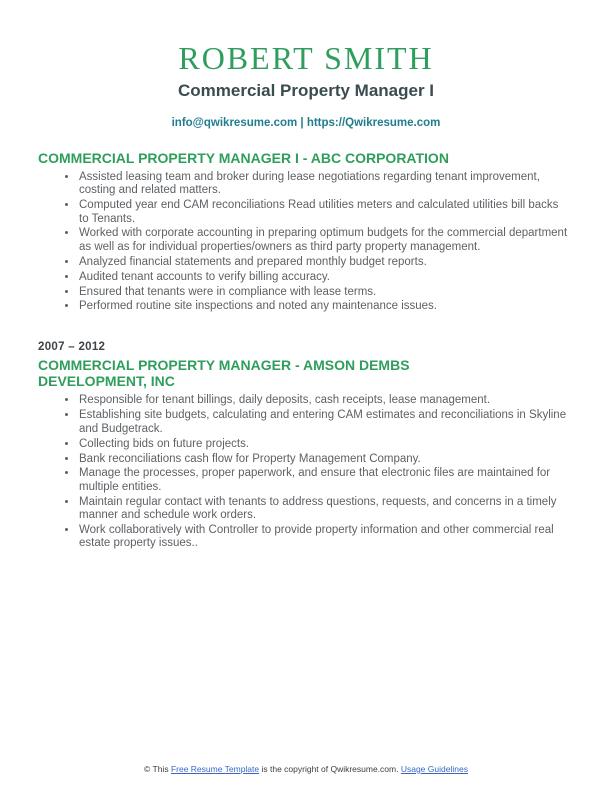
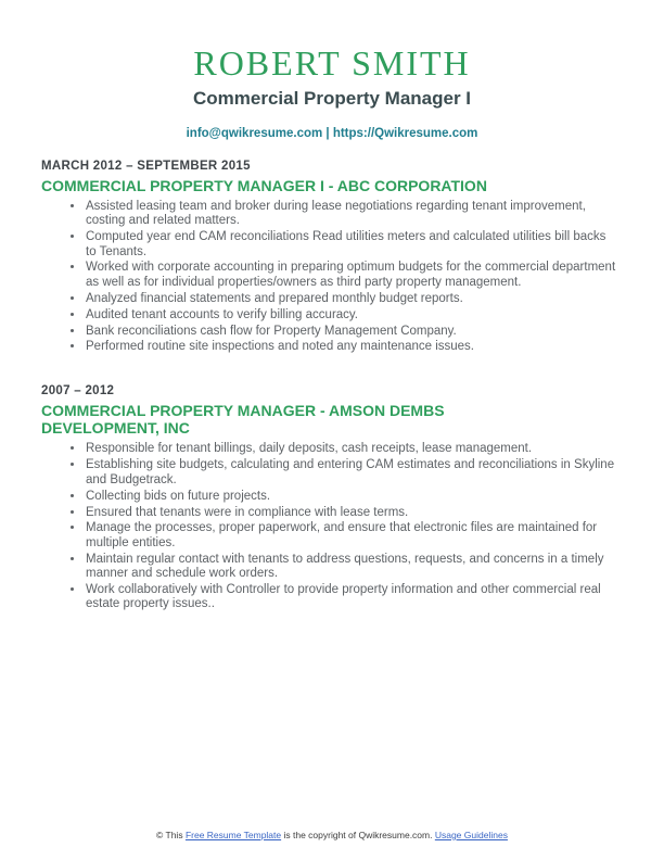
  ROBERT SMITH
  Commercial Property Manager I
  info@qwikresume.com | https://Qwikresume.com
+ MARCH 2012 – SEPTEMBER 2015
  COMMERCIAL PROPERTY MANAGER I - ABC CORPORATION
  Assisted leasing team and broker during lease negotiations regarding tenant improvement, costing and related matters.
  Computed year end CAM reconciliations Read utilities meters and calculated utilities bill backs to Tenants.
  Worked with corporate accounting in preparing optimum budgets for the commercial department as well as for individual properties/owners as third party property management.
  Analyzed financial statements and prepared monthly budget reports.
  Audited tenant accounts to verify billing accuracy.
- Ensured that tenants were in compliance with lease terms.
+ Bank reconciliations cash flow for Property Management Company.
  Performed routine site inspections and noted any maintenance issues.
  2007 – 2012
  COMMERCIAL PROPERTY MANAGER - AMSON DEMBS DEVELOPMENT, INC
  Responsible for tenant billings, daily deposits, cash receipts, lease management.
  Establishing site budgets, calculating and entering CAM estimates and reconciliations in Skyline and Budgetrack.
  Collecting bids on future projects.
- Bank reconciliations cash flow for Property Management Company.
+ Ensured that tenants were in compliance with lease terms.
  Manage the processes, proper paperwork, and ensure that electronic files are maintained for multiple entities.
  Maintain regular contact with tenants to address questions, requests, and concerns in a timely manner and schedule work orders.
  Work collaboratively with Controller to provide property information and other commercial real estate property issues..
  © This Free Resume Template is the copyright of Qwikresume.com. Usage Guidelines
